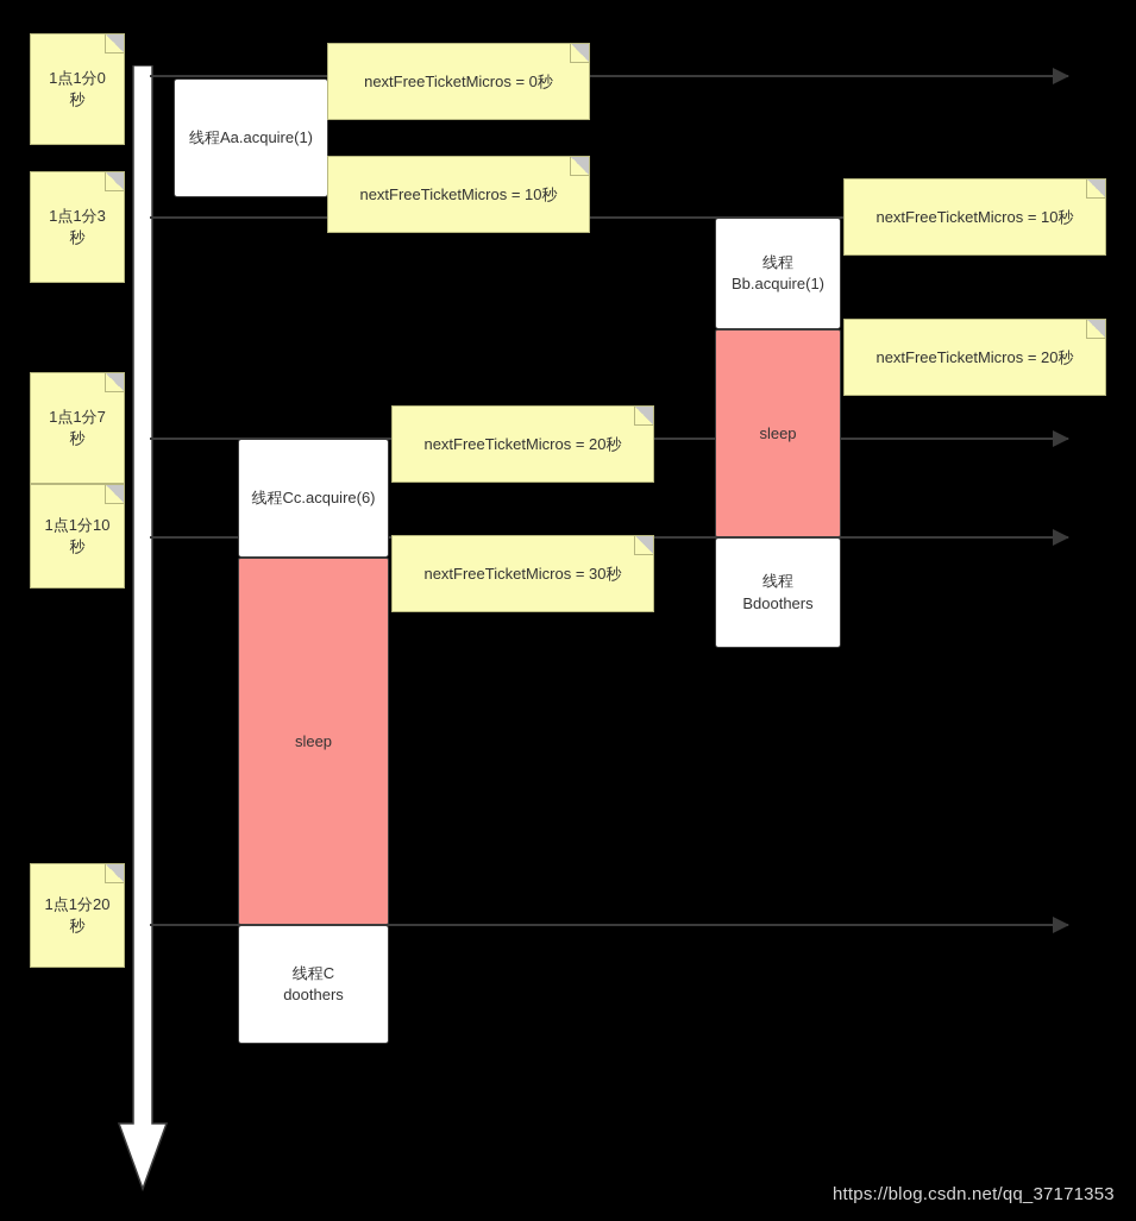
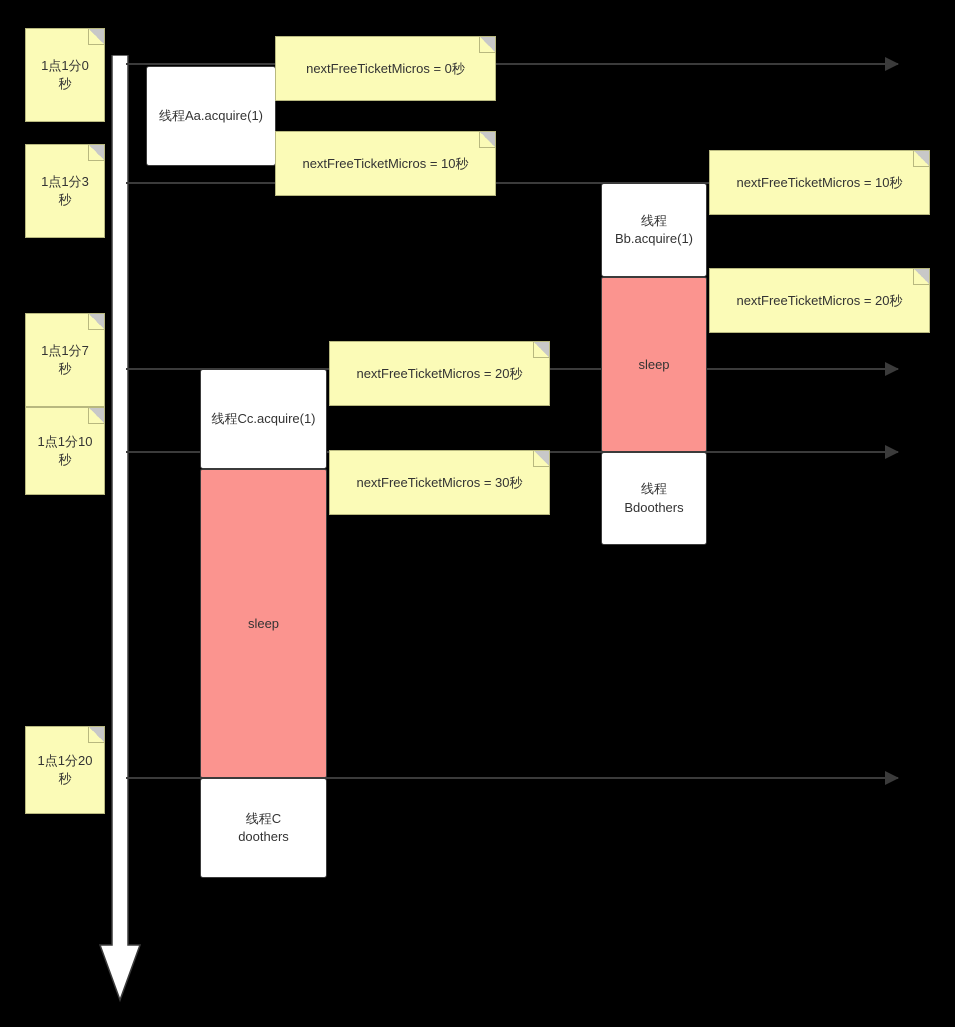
  1点1分0秒
  1点1分3秒
  1点1分7秒
  1点1分10
  秒
  1点1分20
  秒
  sleep
  sleep
  线程Aa.acquire(1)
  线程
  Bb.acquire(1)
- 线程Cc.acquire(6)
+ 线程Cc.acquire(1)
  线程
  Bdoothers
  线程C
  doothers
  nextFreeTicketMicros = 0秒
  nextFreeTicketMicros = 10秒
  nextFreeTicketMicros = 10秒
  nextFreeTicketMicros = 20秒
  nextFreeTicketMicros = 20秒
  nextFreeTicketMicros = 30秒
- https://blog.csdn.net/qq_37171353
